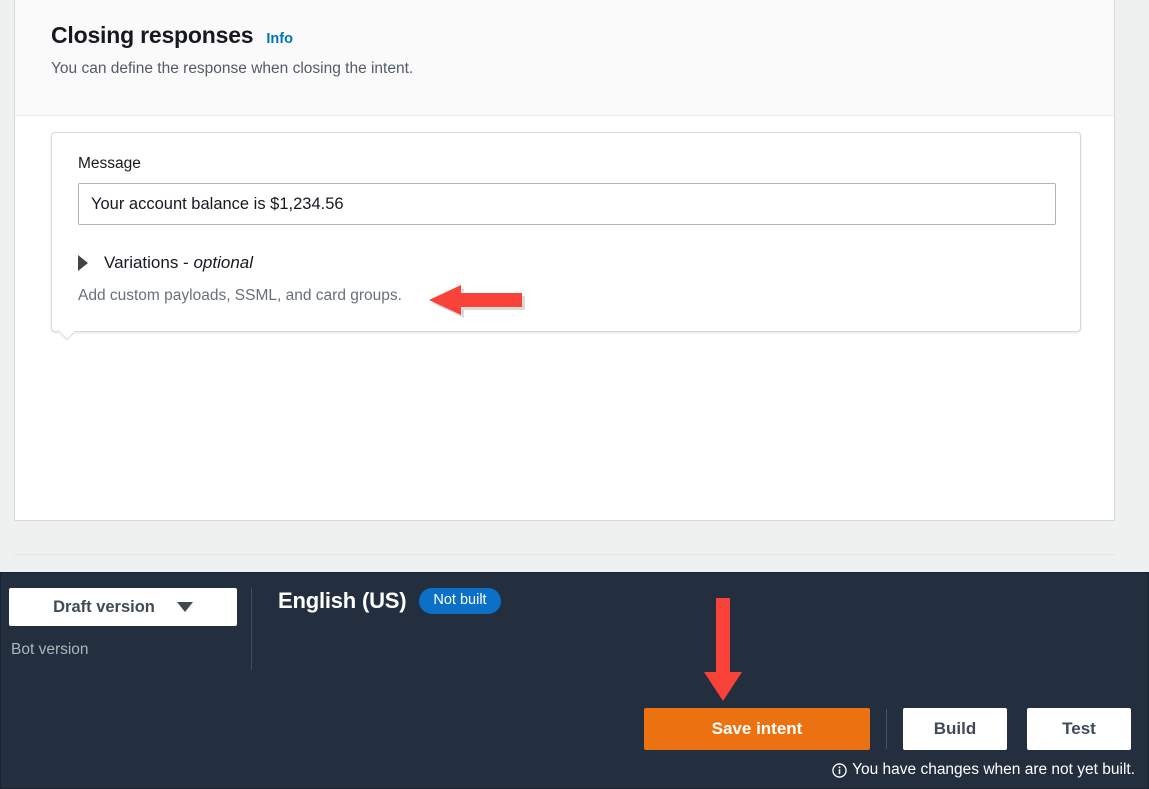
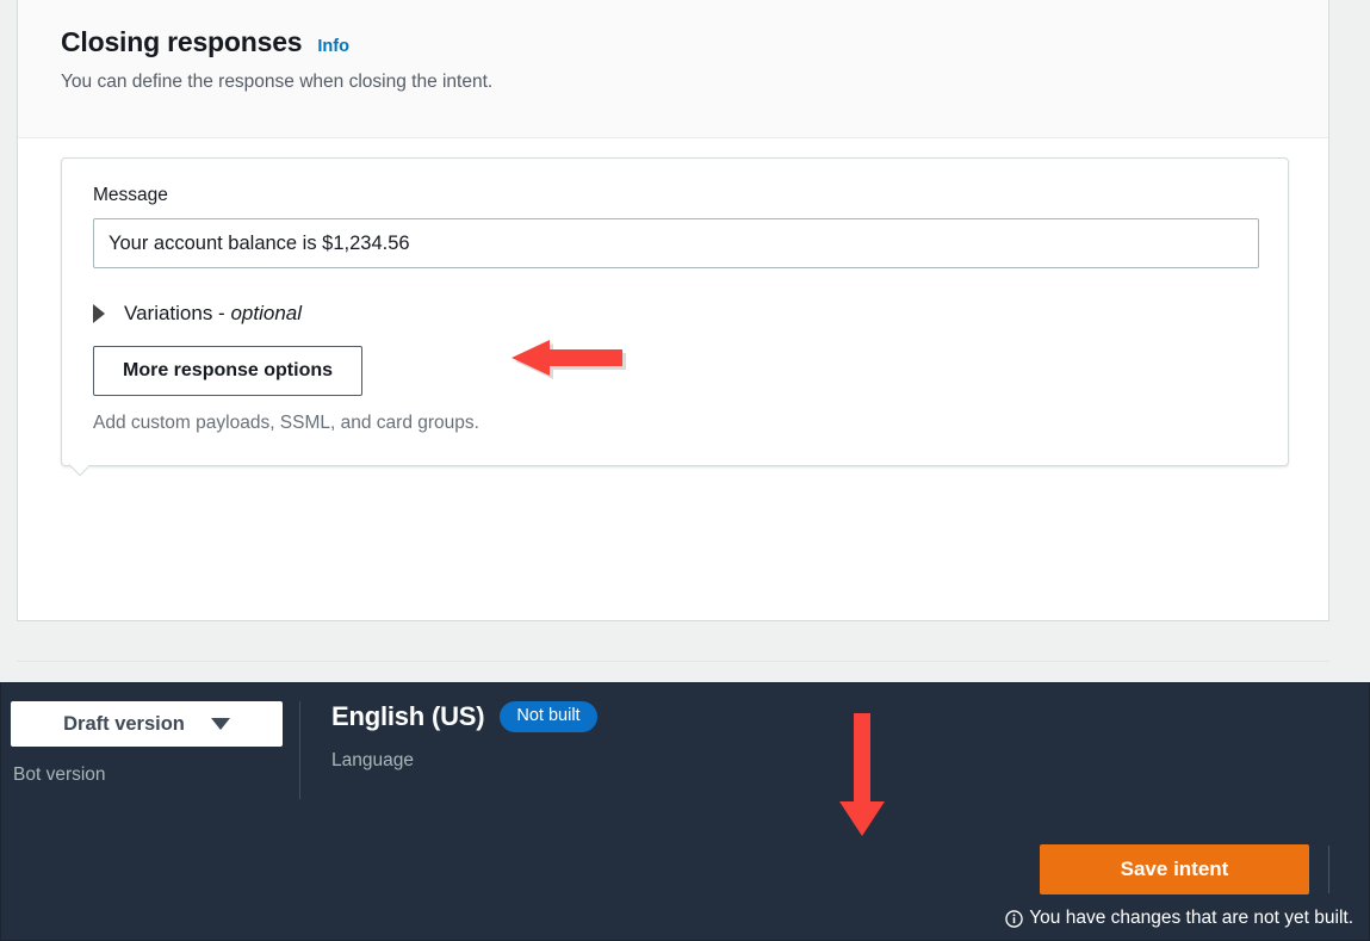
  Closing responses
  Info
  You can define the response when closing the intent.
  Message
  Your account balance is $1,234.56
  Variations - optional
+ More response options
  Add custom payloads, SSML, and card groups.
  Draft version
  Bot version
  English (US)
  Not built
+ Language
  Save intent
- Build
- Test
- You have changes when are not yet built.
+ You have changes that are not yet built.
